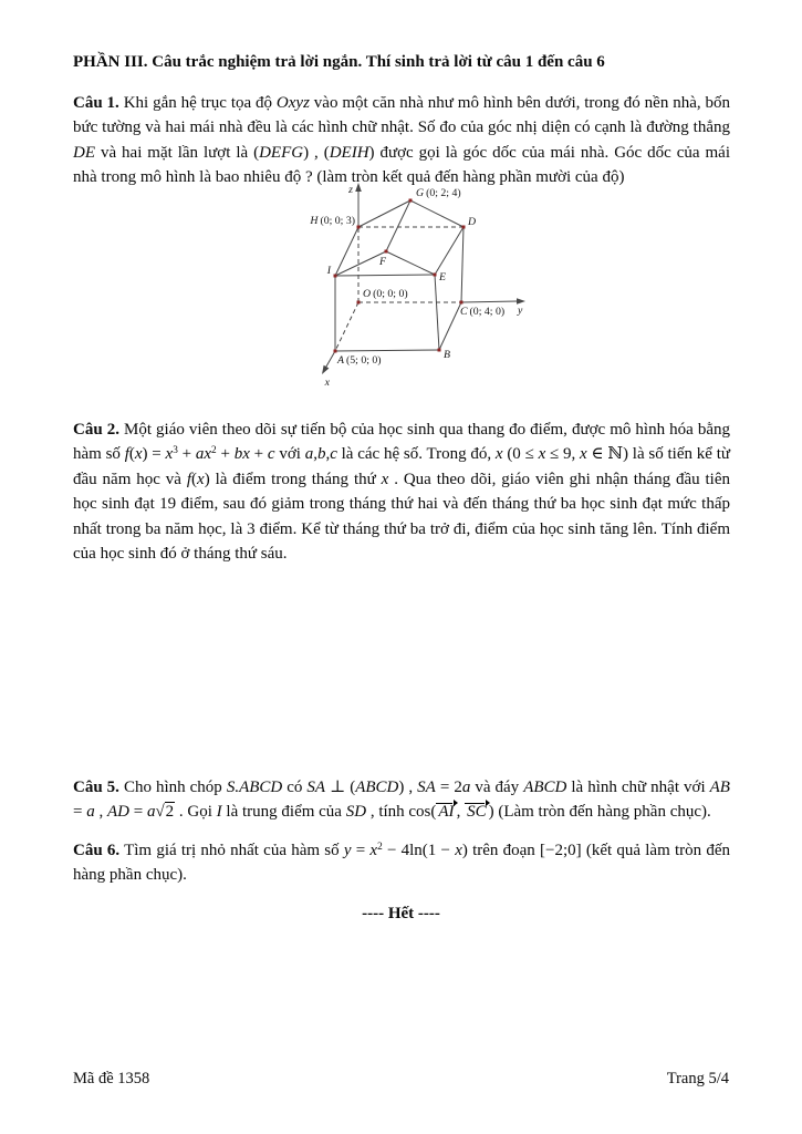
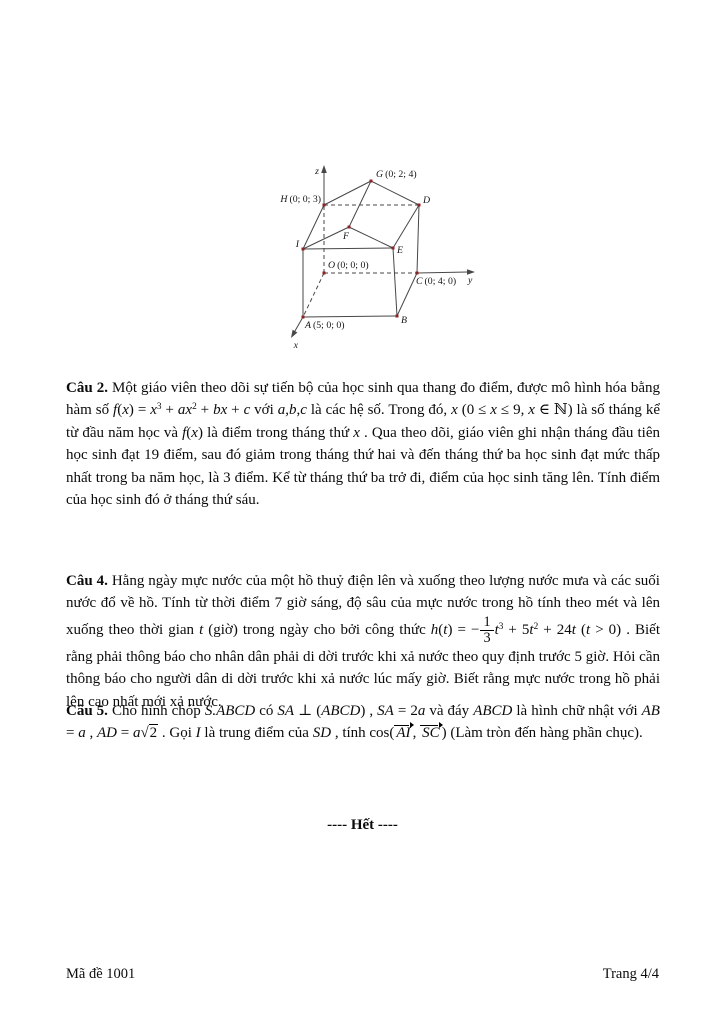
- PHẦN III. Câu trắc nghiệm trả lời ngắn. Thí sinh trả lời từ câu 1 đến câu 6
- Câu 1. Khi gắn hệ trục tọa độ Oxyz vào một căn nhà như mô hình bên dưới, trong đó nền nhà, bốn bức tường và hai mái nhà đều là các hình chữ nhật. Số đo của góc nhị diện có cạnh là đường thẳng DE và hai mặt lần lượt là (DEFG) , (DEIH) được gọi là góc dốc của mái nhà. Góc dốc của mái nhà trong mô hình là bao nhiêu độ ? (làm tròn kết quả đến hàng phần mười của độ)
  z
  G (0; 2; 4)
  H (0; 0; 3)
  D
  F
  I
  E
  O (0; 0; 0)
  C (0; 4; 0)
  y
  A (5; 0; 0)
  B
  x
- Câu 2. Một giáo viên theo dõi sự tiến bộ của học sinh qua thang đo điểm, được mô hình hóa bằng hàm số f(x) = x3 + ax2 + bx + c với a,b,c là các hệ số. Trong đó, x (0 ≤ x ≤ 9, x ∈ ℕ) là số tiến kể từ đầu năm học và f(x) là điểm trong tháng thứ x . Qua theo dõi, giáo viên ghi nhận tháng đầu tiên học sinh đạt 19 điểm, sau đó giảm trong tháng thứ hai và đến tháng thứ ba học sinh đạt mức thấp nhất trong ba năm học, là 3 điểm. Kể từ tháng thứ ba trở đi, điểm của học sinh tăng lên. Tính điểm của học sinh đó ở tháng thứ sáu.
+ Câu 2. Một giáo viên theo dõi sự tiến bộ của học sinh qua thang đo điểm, được mô hình hóa bằng hàm số f(x) = x3 + ax2 + bx + c với a,b,c là các hệ số. Trong đó, x (0 ≤ x ≤ 9, x ∈ ℕ) là số tháng kể từ đầu năm học và f(x) là điểm trong tháng thứ x . Qua theo dõi, giáo viên ghi nhận tháng đầu tiên học sinh đạt 19 điểm, sau đó giảm trong tháng thứ hai và đến tháng thứ ba học sinh đạt mức thấp nhất trong ba năm học, là 3 điểm. Kể từ tháng thứ ba trở đi, điểm của học sinh tăng lên. Tính điểm của học sinh đó ở tháng thứ sáu.
+ Câu 4. Hằng ngày mực nước của một hồ thuỷ điện lên và xuống theo lượng nước mưa và các suối nước đổ về hồ. Tính từ thời điểm 7 giờ sáng, độ sâu của mực nước trong hồ tính theo mét và lên xuống theo thời gian t (giờ) trong ngày cho bởi công thức h(t) = −
+ 1
+ 3
+ t3 + 5t2 + 24t (t > 0) . Biết rằng phải thông báo cho nhân dân phải di dời trước khi xả nước theo quy định trước 5 giờ. Hỏi cần thông báo cho người dân di dời trước khi xả nước lúc mấy giờ. Biết rằng mực nước trong hồ phải lên cao nhất mới xả nước.
  Câu 5. Cho hình chóp S.ABCD có SA ⊥ (ABCD) , SA = 2a và đáy ABCD là hình chữ nhật với AB = a , AD = a√2 . Gọi I là trung điểm của SD , tính cos( AI , SC ) (Làm tròn đến hàng phần chục).
- Câu 6. Tìm giá trị nhỏ nhất của hàm số y = x2 − 4ln(1 − x) trên đoạn [−2;0] (kết quả làm tròn đến hàng phần chục).
  ---- Hết ----
- Mã đề 1358
+ Mã đề 1001
- Trang 5/4
+ Trang 4/4
